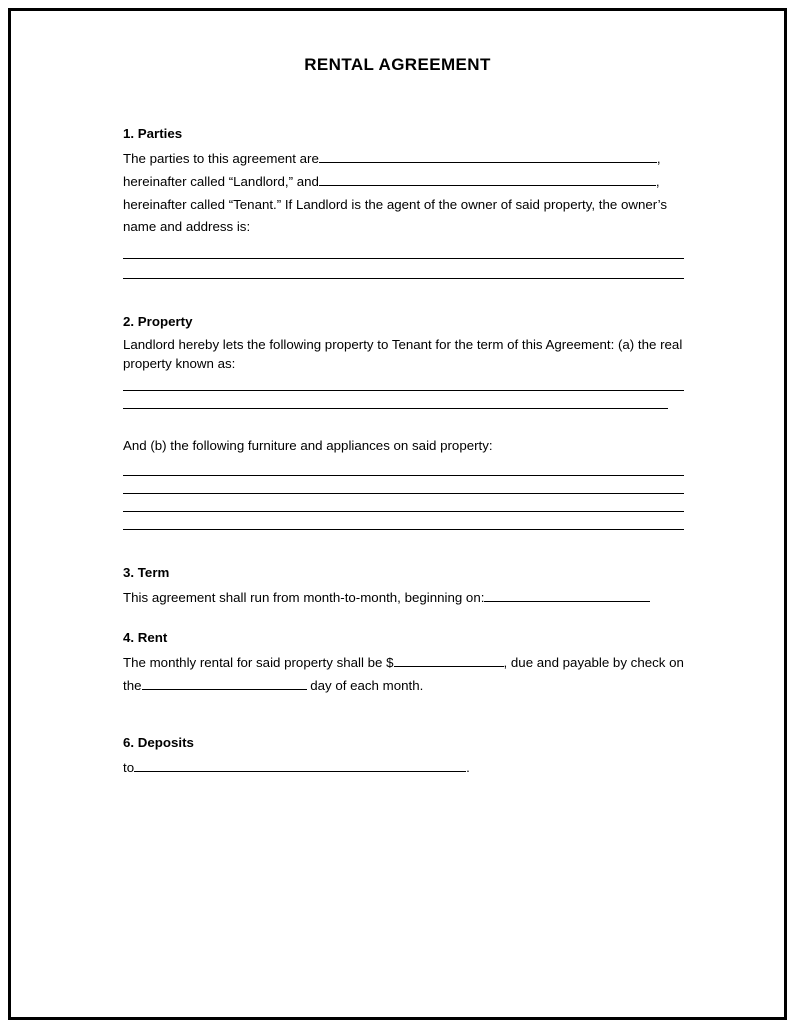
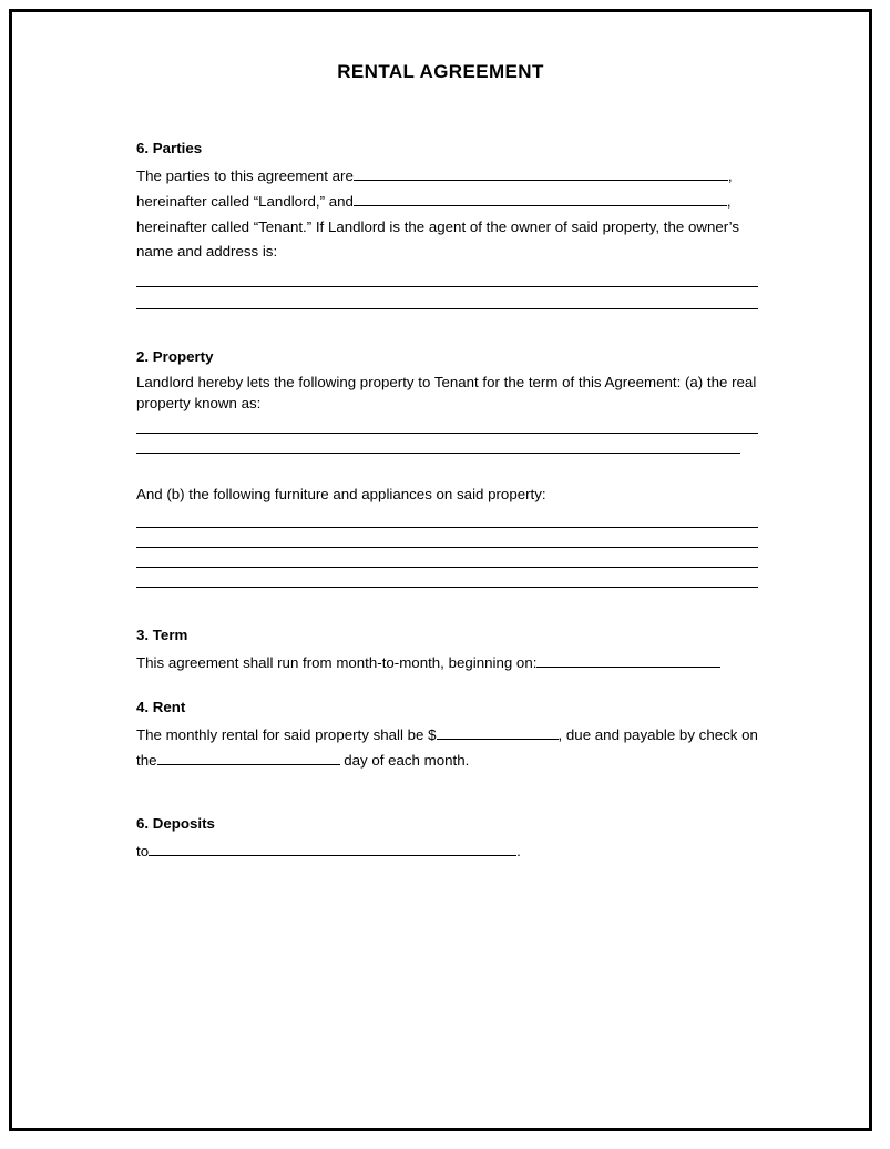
  RENTAL AGREEMENT
- 1. Parties
+ 6. Parties
  The parties to this agreement are ,
  hereinafter called “Landlord,” and ,
  hereinafter called “Tenant.” If Landlord is the agent of the owner of said property, the owner’s
  name and address is:
  2. Property
  Landlord hereby lets the following property to Tenant for the term of this Agreement: (a) the real property known as:
  And (b) the following furniture and appliances on said property:
  3. Term
  This agreement shall run from month-to-month, beginning on:
  4. Rent
  The monthly rental for said property shall be $ , due and payable by check on the day of each month.
  6. Deposits
  to .
